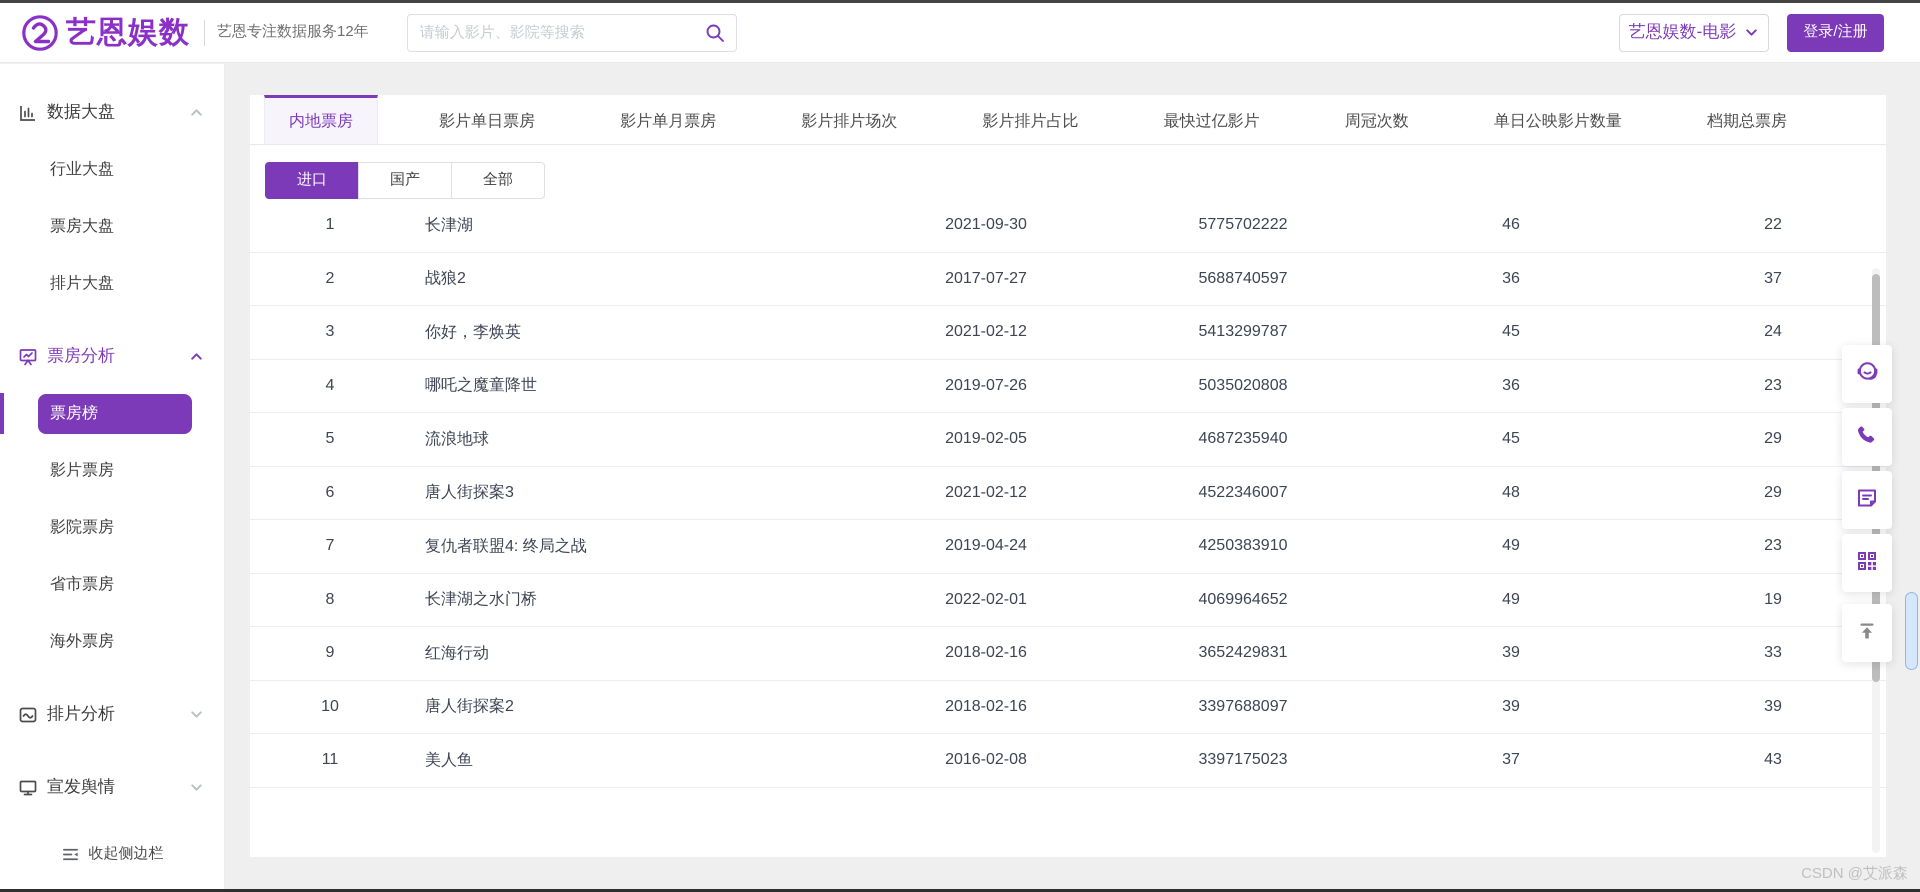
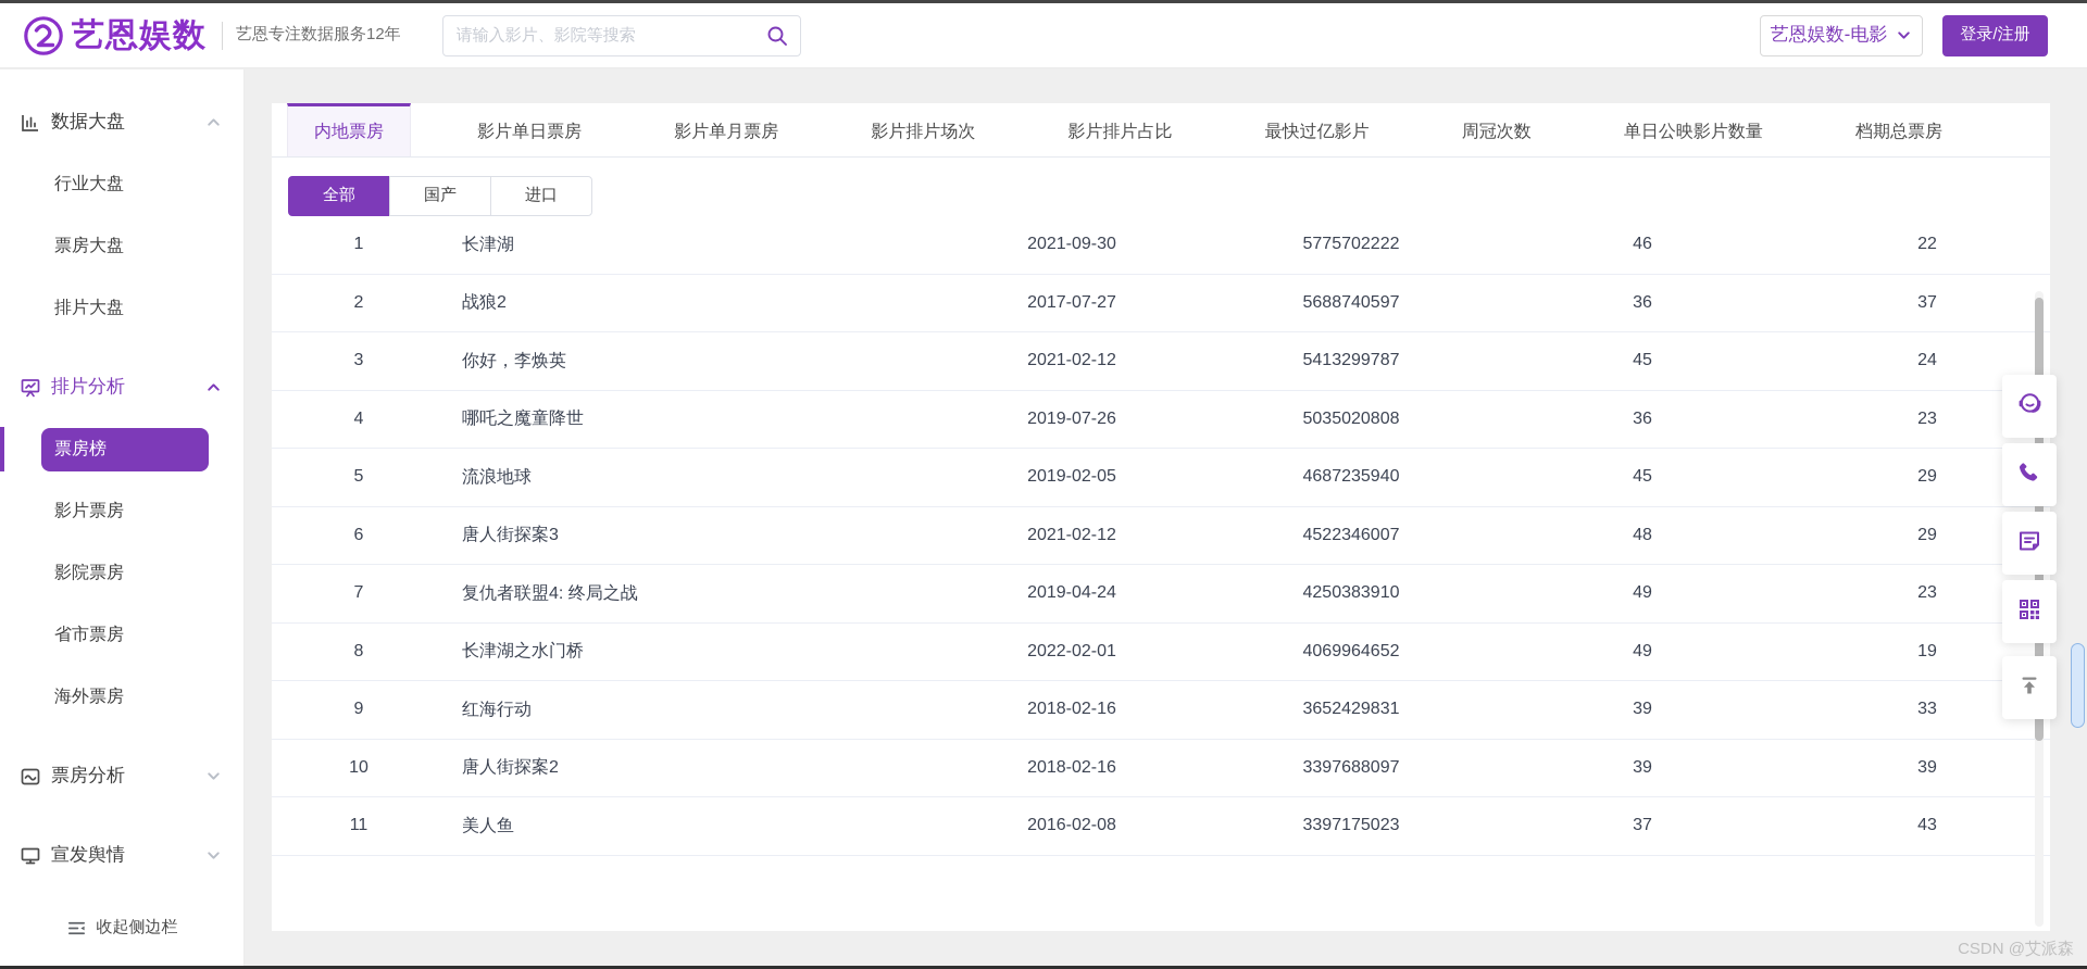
  艺恩娱数
  艺恩专注数据服务12年
  请输入影片、影院等搜索
  艺恩娱数-电影
  登录/注册
  数据大盘
  行业大盘
  票房大盘
  排片大盘
- 票房分析
+ 排片分析
  票房榜
  影片票房
  影院票房
  省市票房
  海外票房
- 排片分析
+ 票房分析
  宣发舆情
  收起侧边栏
  内地票房
  影片单日票房
  影片单月票房
  影片排片场次
  影片排片占比
  最快过亿影片
  周冠次数
  单日公映影片数量
  档期总票房
- 进口
+ 全部
  国产
- 全部
+ 进口
  1
  长津湖
  2021-09-30
  5775702222
  46
  22
  2
  战狼2
  2017-07-27
  5688740597
  36
  37
  3
  你好，李焕英
  2021-02-12
  5413299787
  45
  24
  4
  哪吒之魔童降世
  2019-07-26
  5035020808
  36
  23
  5
  流浪地球
  2019-02-05
  4687235940
  45
  29
  6
  唐人街探案3
  2021-02-12
  4522346007
  48
  29
  7
  复仇者联盟4: 终局之战
  2019-04-24
  4250383910
  49
  23
  8
  长津湖之水门桥
  2022-02-01
  4069964652
  49
  19
  9
  红海行动
  2018-02-16
  3652429831
  39
  33
  10
  唐人街探案2
  2018-02-16
  3397688097
  39
  39
  11
  美人鱼
  2016-02-08
  3397175023
  37
  43
  CSDN @艾派森
